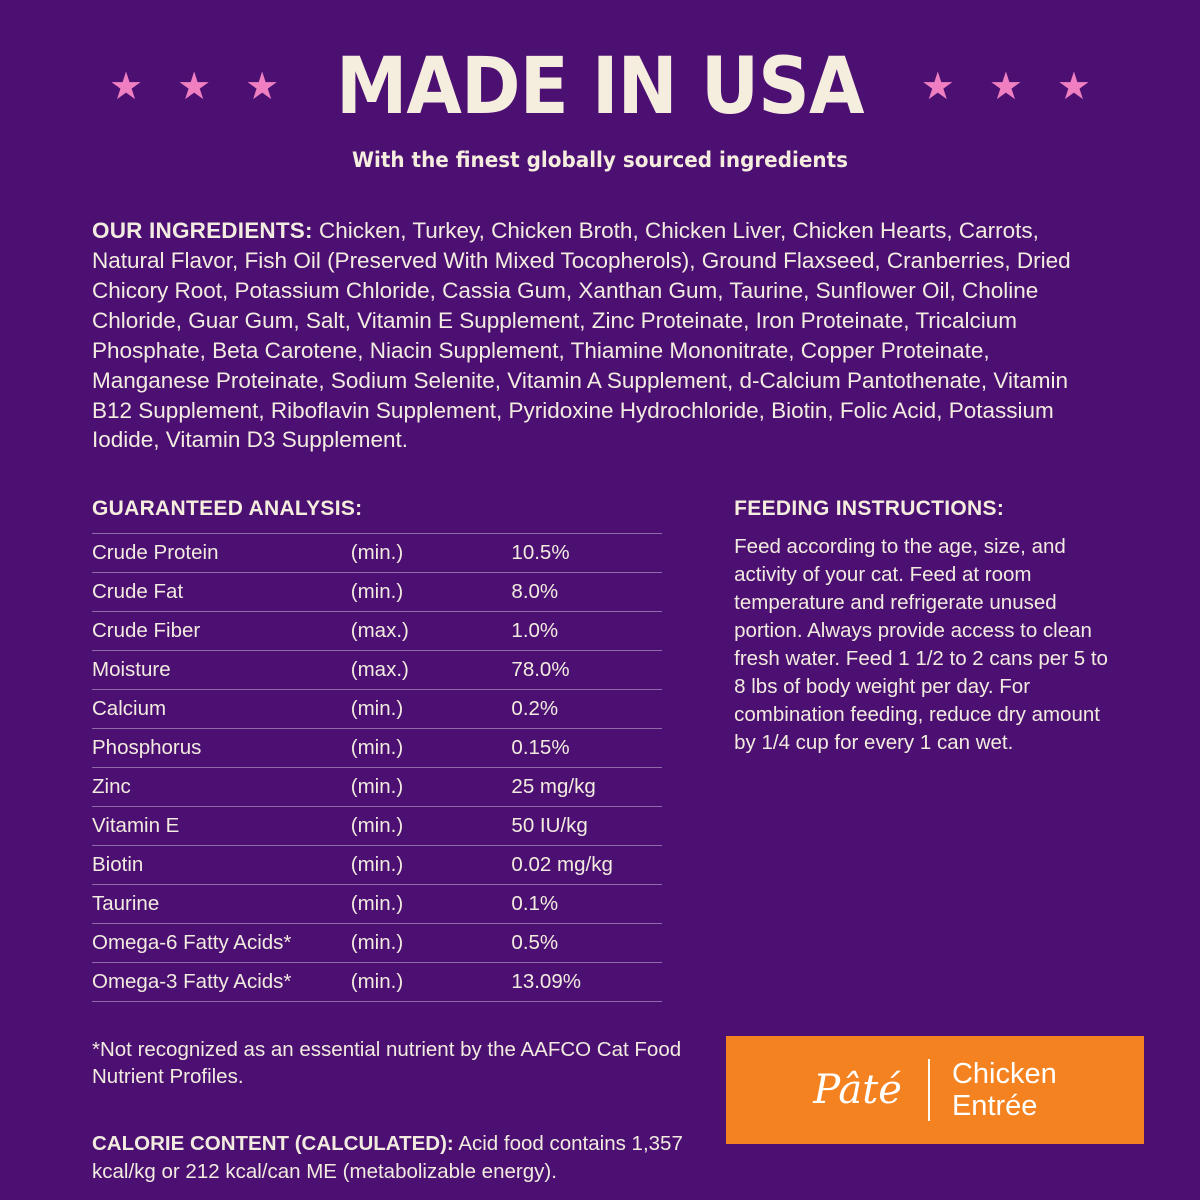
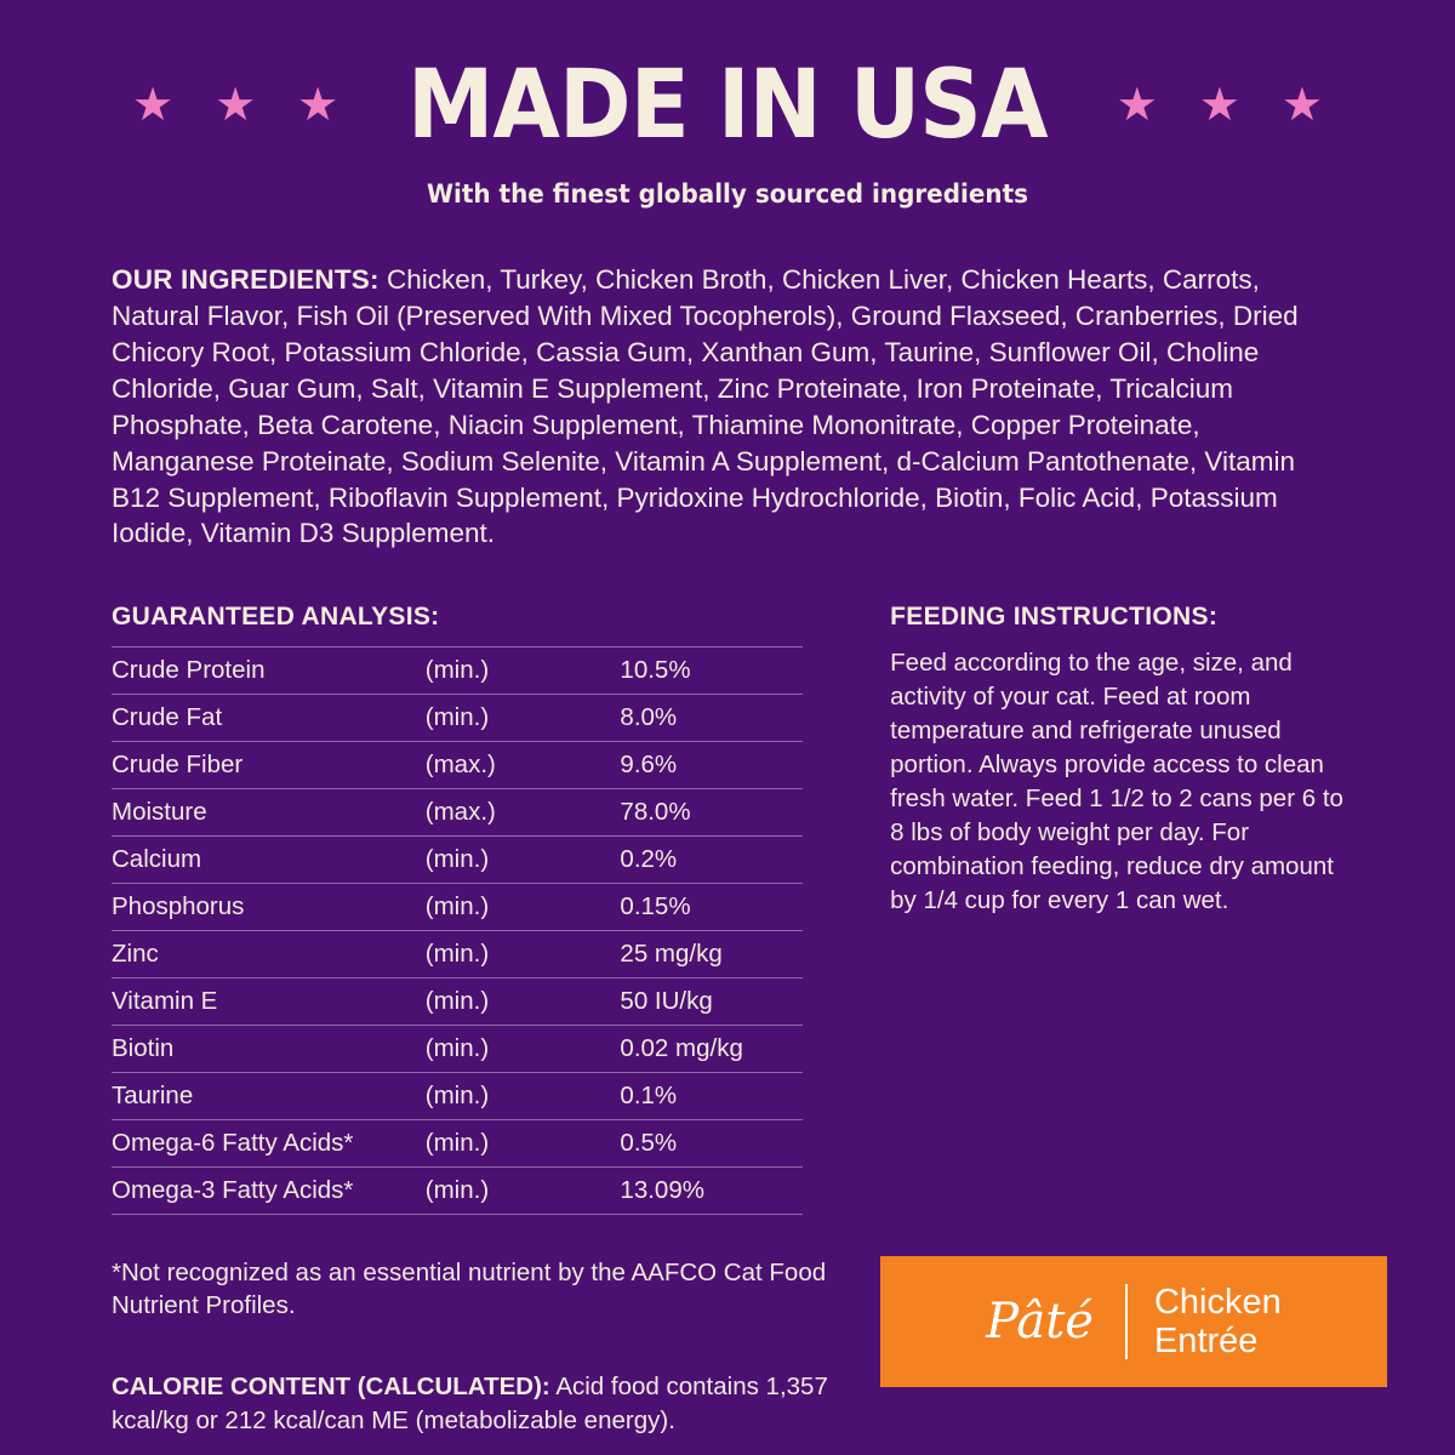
  ★
  ★
  ★
  MADE IN USA
  ★
  ★
  ★
  With the finest globally sourced ingredients
  OUR INGREDIENTS: Chicken, Turkey, Chicken Broth, Chicken Liver, Chicken Hearts, Carrots, Natural Flavor, Fish Oil (Preserved With Mixed Tocopherols), Ground Flaxseed, Cranberries, Dried Chicory Root, Potassium Chloride, Cassia Gum, Xanthan Gum, Taurine, Sunflower Oil, Choline Chloride, Guar Gum, Salt, Vitamin E Supplement, Zinc Proteinate, Iron Proteinate, Tricalcium Phosphate, Beta Carotene, Niacin Supplement, Thiamine Mononitrate, Copper Proteinate, Manganese Proteinate, Sodium Selenite, Vitamin A Supplement, d-Calcium Pantothenate, Vitamin B12 Supplement, Riboflavin Supplement, Pyridoxine Hydrochloride, Biotin, Folic Acid, Potassium Iodide, Vitamin D3 Supplement.
  GUARANTEED ANALYSIS:
  Crude Protein	(min.)	10.5%
  Crude Fat	(min.)	8.0%
- Crude Fiber	(max.)	1.0%
+ Crude Fiber	(max.)	9.6%
  Moisture	(max.)	78.0%
  Calcium	(min.)	0.2%
  Phosphorus	(min.)	0.15%
  Zinc	(min.)	25 mg/kg
  Vitamin E	(min.)	50 IU/kg
  Biotin	(min.)	0.02 mg/kg
  Taurine	(min.)	0.1%
  Omega-6 Fatty Acids*	(min.)	0.5%
  Omega-3 Fatty Acids*	(min.)	13.09%
  FEEDING INSTRUCTIONS:
- Feed according to the age, size, and activity of your cat. Feed at room temperature and refrigerate unused portion. Always provide access to clean fresh water. Feed 1 1/2 to 2 cans per 5 to 8 lbs of body weight per day. For combination feeding, reduce dry amount by 1/4 cup for every 1 can wet.
+ Feed according to the age, size, and activity of your cat. Feed at room temperature and refrigerate unused portion. Always provide access to clean fresh water. Feed 1 1/2 to 2 cans per 6 to 8 lbs of body weight per day. For combination feeding, reduce dry amount by 1/4 cup for every 1 can wet.
  *Not recognized as an essential nutrient by the AAFCO Cat Food Nutrient Profiles.
  CALORIE CONTENT (CALCULATED): Acid food contains 1,357 kcal/kg or 212 kcal/can ME (metabolizable energy).
  Pâté
  Chicken
  Entrée
